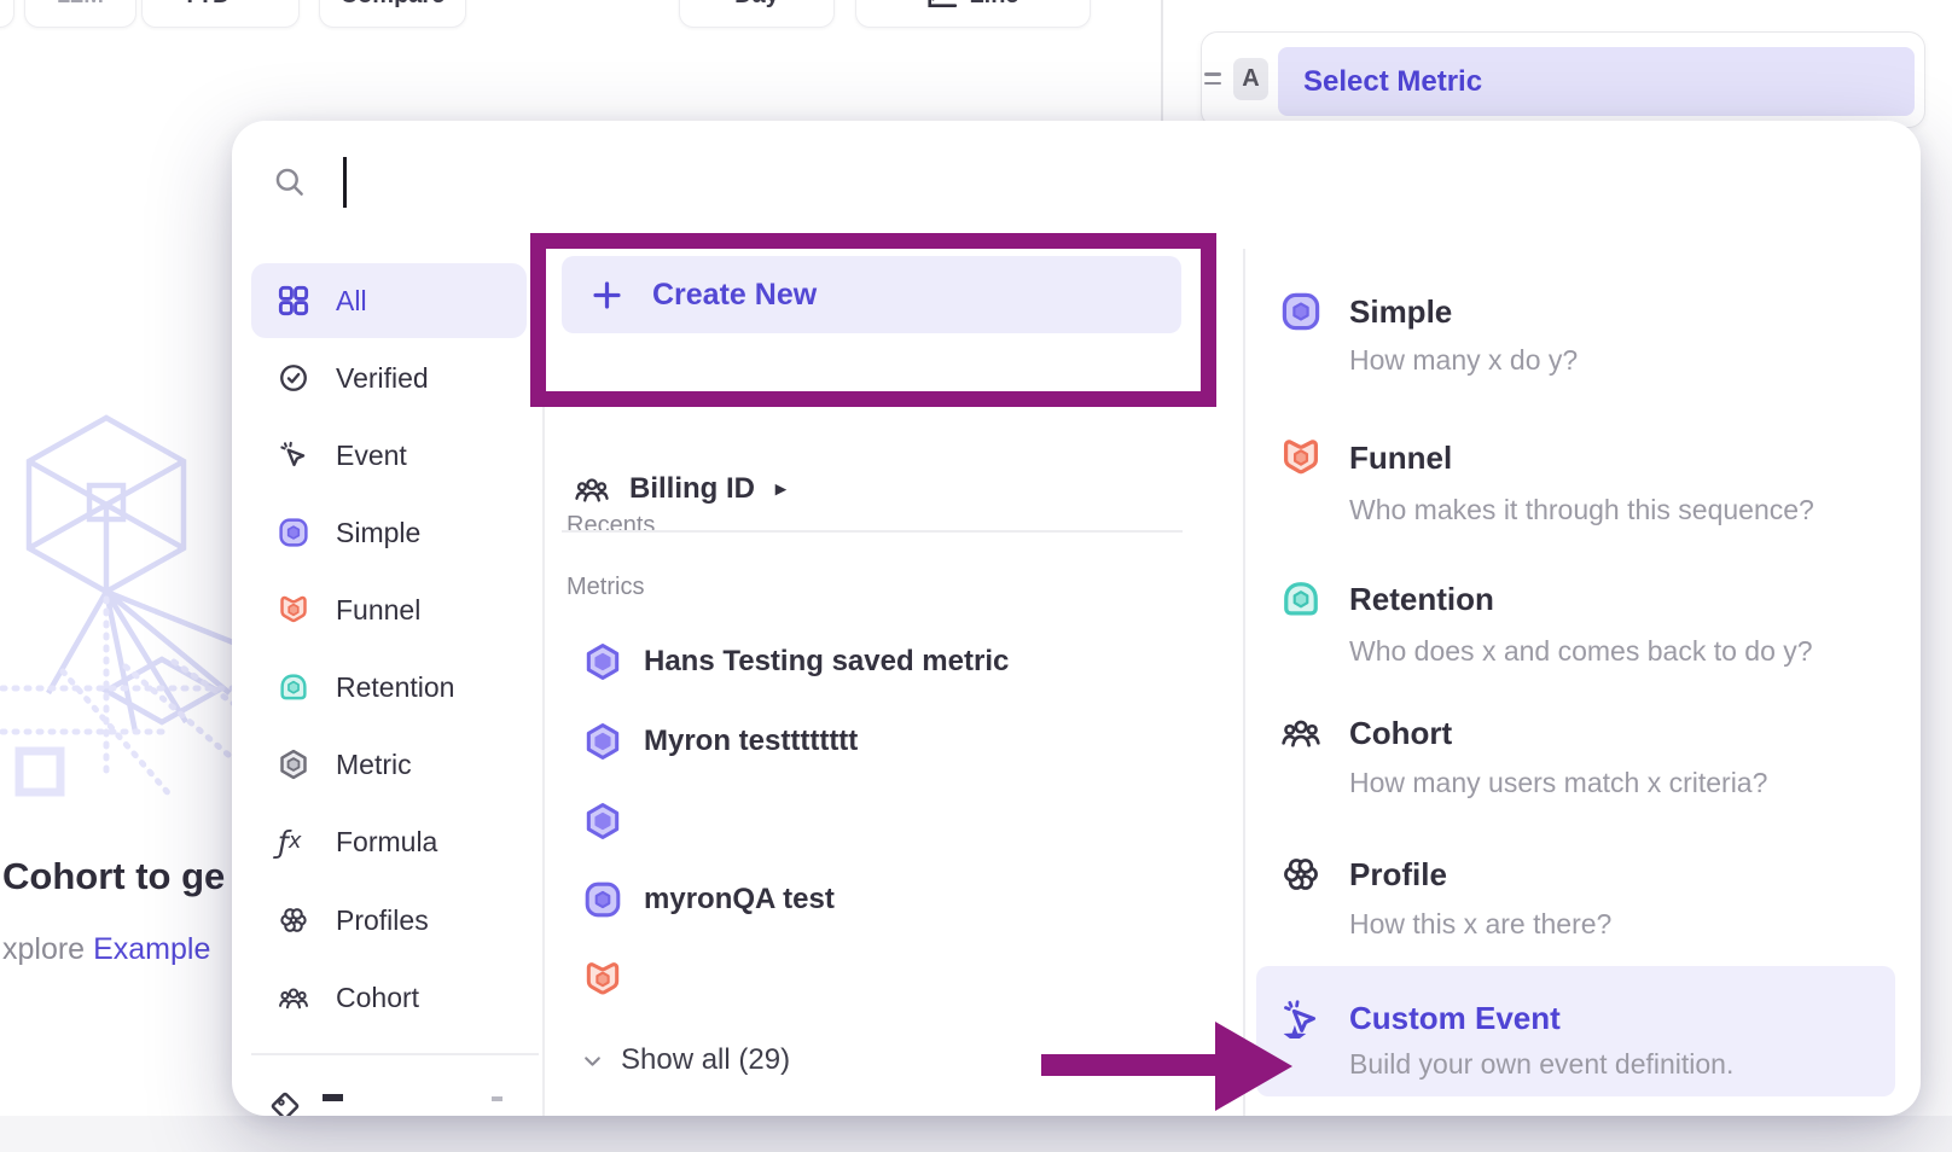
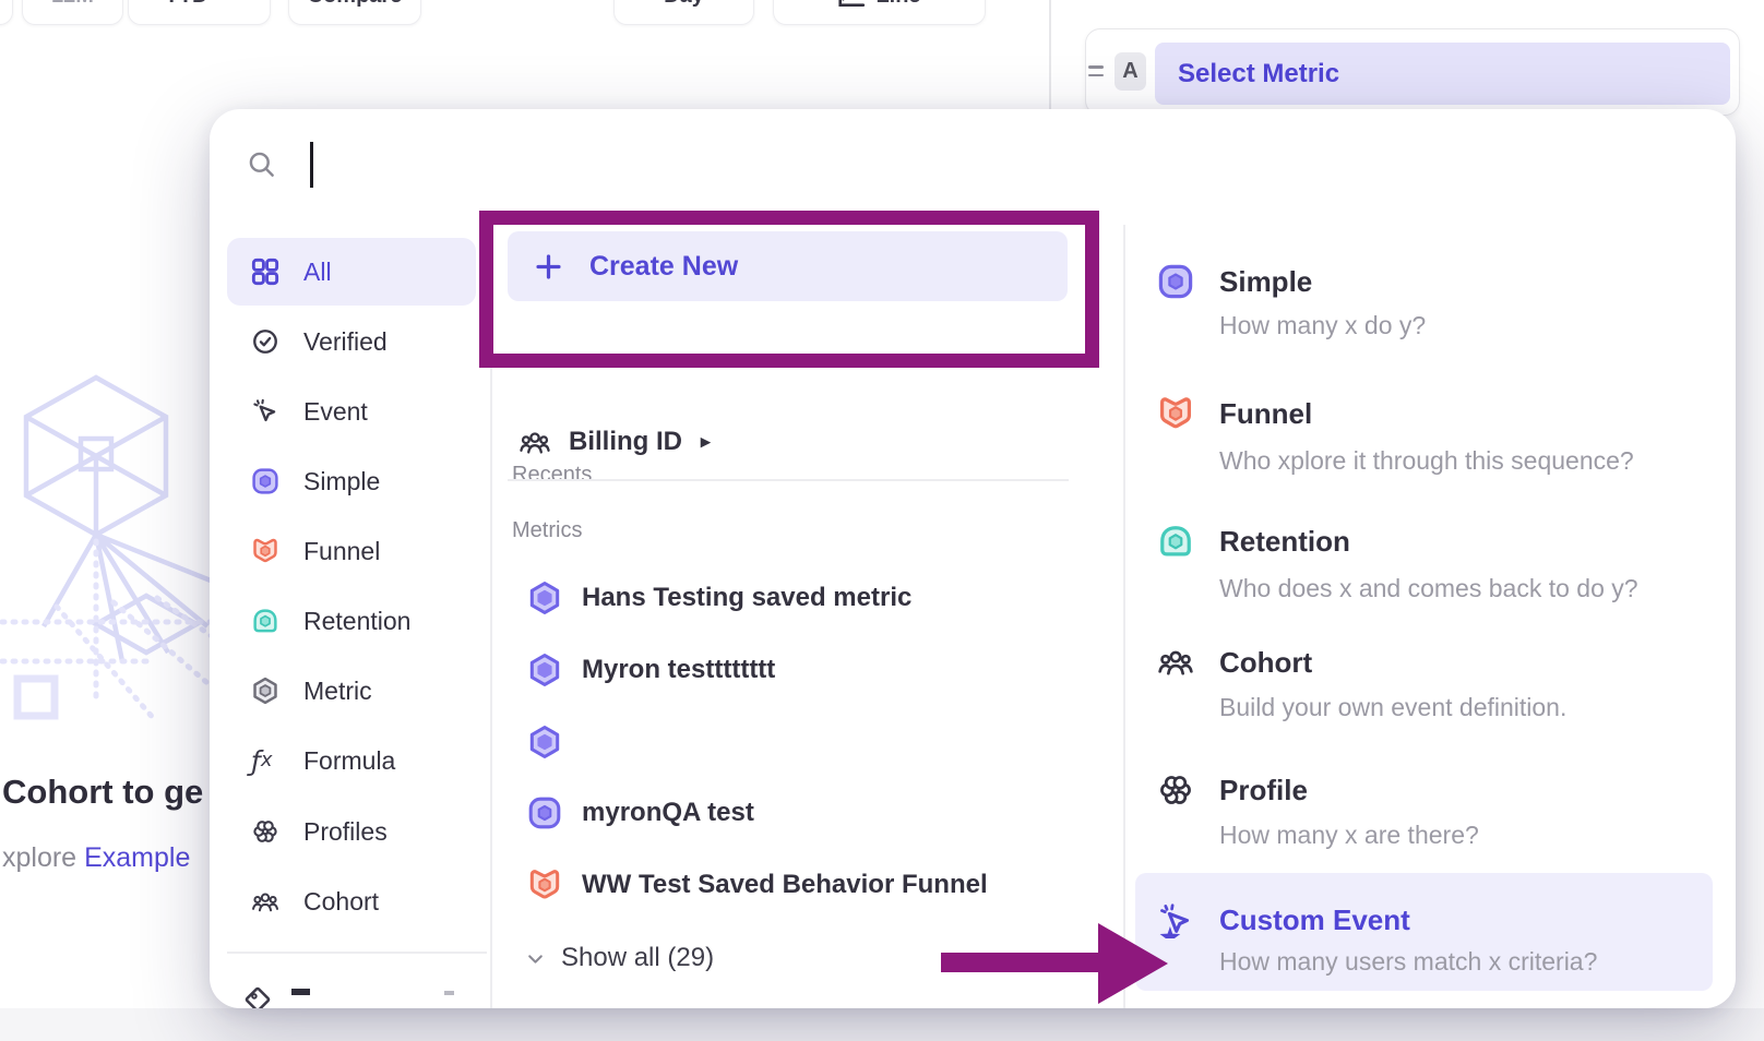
  Cohort to ge
  xplore Example
  A
  Select Metric
  All
  Verified
  Event
  Simple
  Funnel
  Retention
  Metric
  ƒ
  x
  Formula
  Profiles
  Cohort
  Create New
  Recents
  Billing ID
  ▸
  Metrics
  Hans Testing saved metric
  Myron testttttttt
  myronQA test
+ WW Test Saved Behavior Funnel
  Show all (29)
  Simple
  How many x do y?
  Funnel
- Who makes it through this sequence?
+ Who xplore it through this sequence?
  Retention
  Who does x and comes back to do y?
  Cohort
- How many users match x criteria?
+ Build your own event definition.
  Profile
- How this x are there?
+ How many x are there?
  Custom Event
- Build your own event definition.
+ How many users match x criteria?
